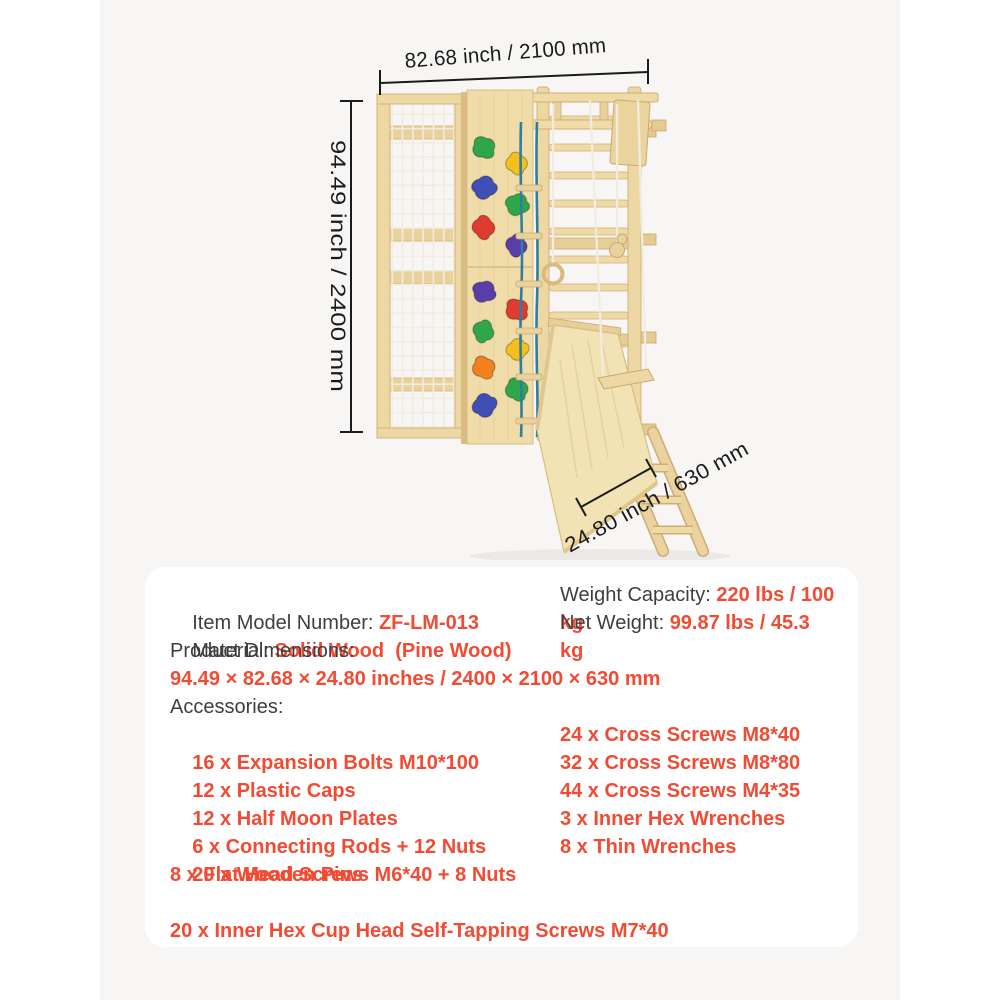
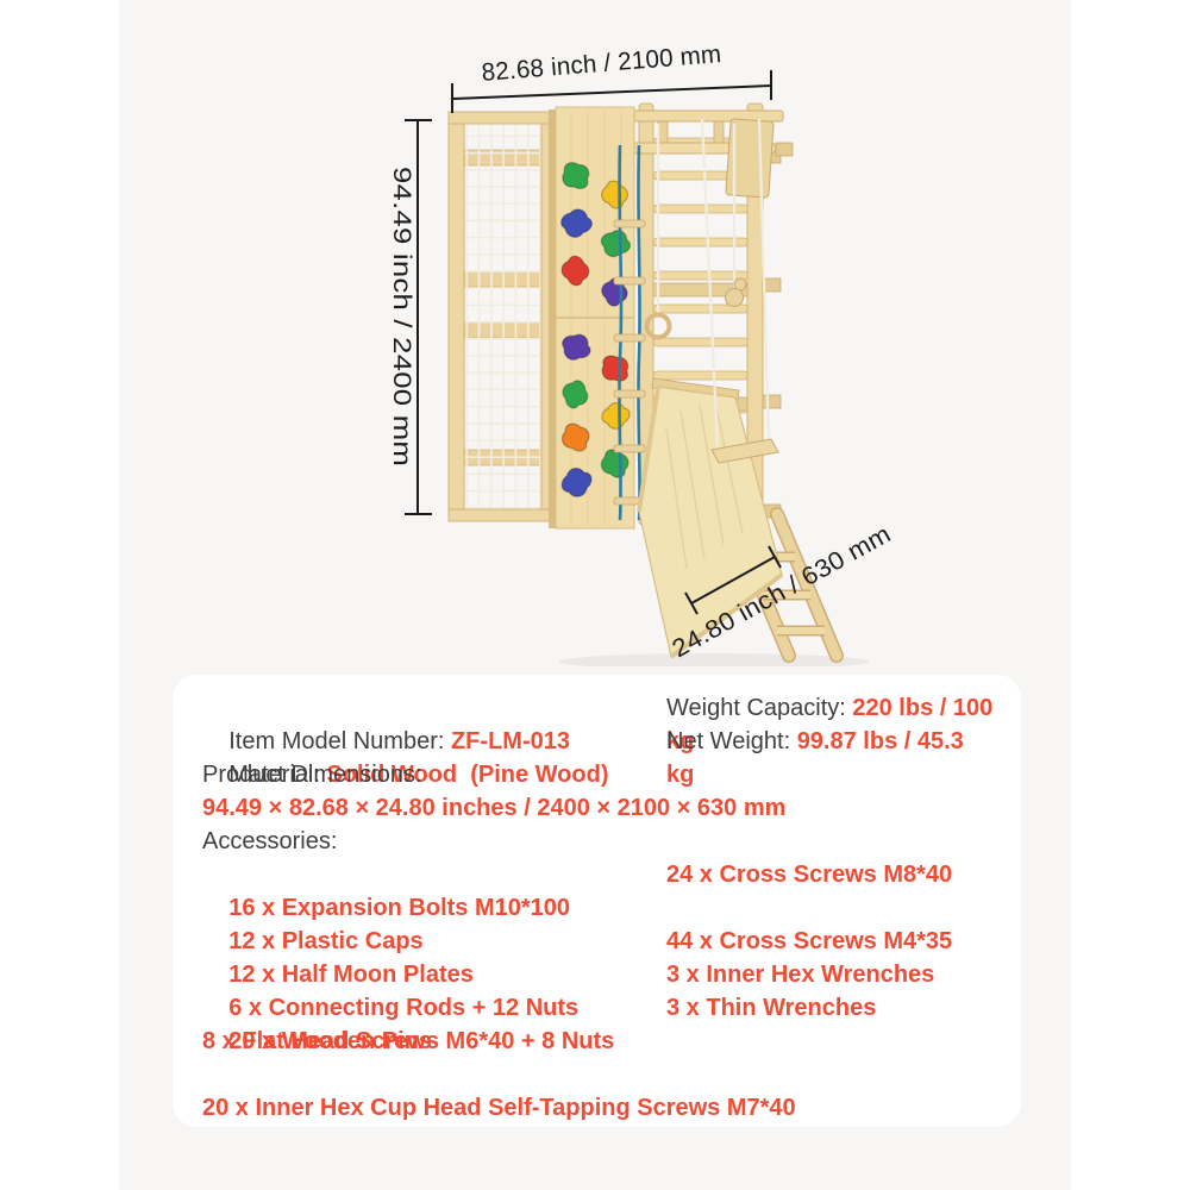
  Item Model Number: ZF-LM-013
  Weight Capacity: 220 lbs / 100 kg
  Material: Solid Wood (Pine Wood)
  Net Weight: 99.87 lbs / 45.3 kg
  Product Dimensions:
  94.49 × 82.68 × 24.80 inches / 2400 × 2100 × 630 mm
  Accessories:
  16 x Expansion Bolts M10*100
  24 x Cross Screws M8*40
  12 x Plastic Caps
- 32 x Cross Screws M8*80
  12 x Half Moon Plates
  44 x Cross Screws M4*35
  6 x Connecting Rods + 12 Nuts
  3 x Inner Hex Wrenches
  20 x Wooden Pins
- 8 x Thin Wrenches
+ 3 x Thin Wrenches
  8 x Flat Head Screws M6*40 + 8 Nuts
  20 x Inner Hex Cup Head Self-Tapping Screws M7*40
